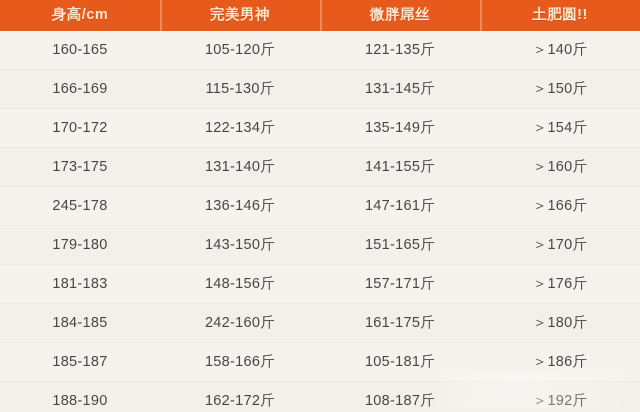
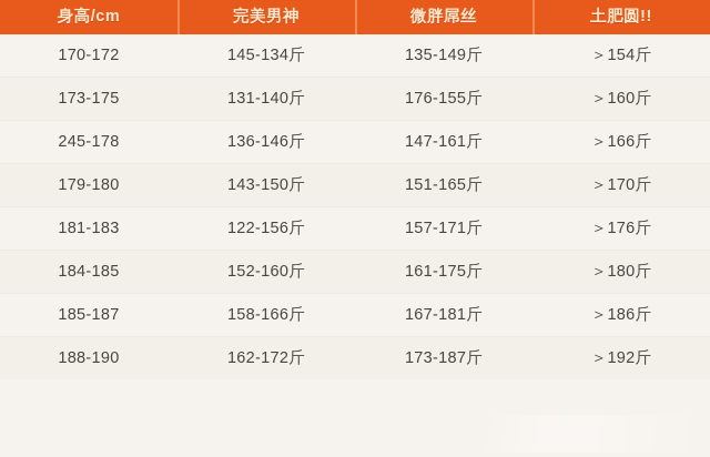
  身高/cm	完美男神	微胖屌丝	土肥圆!!
- 160-165	105-120斤	121-135斤	＞140斤
- 166-169	115-130斤	131-145斤	＞150斤
- 170-172	122-134斤	135-149斤	＞154斤
+ 170-172	145-134斤	135-149斤	＞154斤
- 173-175	131-140斤	141-155斤	＞160斤
+ 173-175	131-140斤	176-155斤	＞160斤
  245-178	136-146斤	147-161斤	＞166斤
  179-180	143-150斤	151-165斤	＞170斤
- 181-183	148-156斤	157-171斤	＞176斤
+ 181-183	122-156斤	157-171斤	＞176斤
- 184-185	242-160斤	161-175斤	＞180斤
+ 184-185	152-160斤	161-175斤	＞180斤
- 185-187	158-166斤	105-181斤	＞186斤
+ 185-187	158-166斤	167-181斤	＞186斤
- 188-190	162-172斤	108-187斤	＞192斤
+ 188-190	162-172斤	173-187斤	＞192斤
